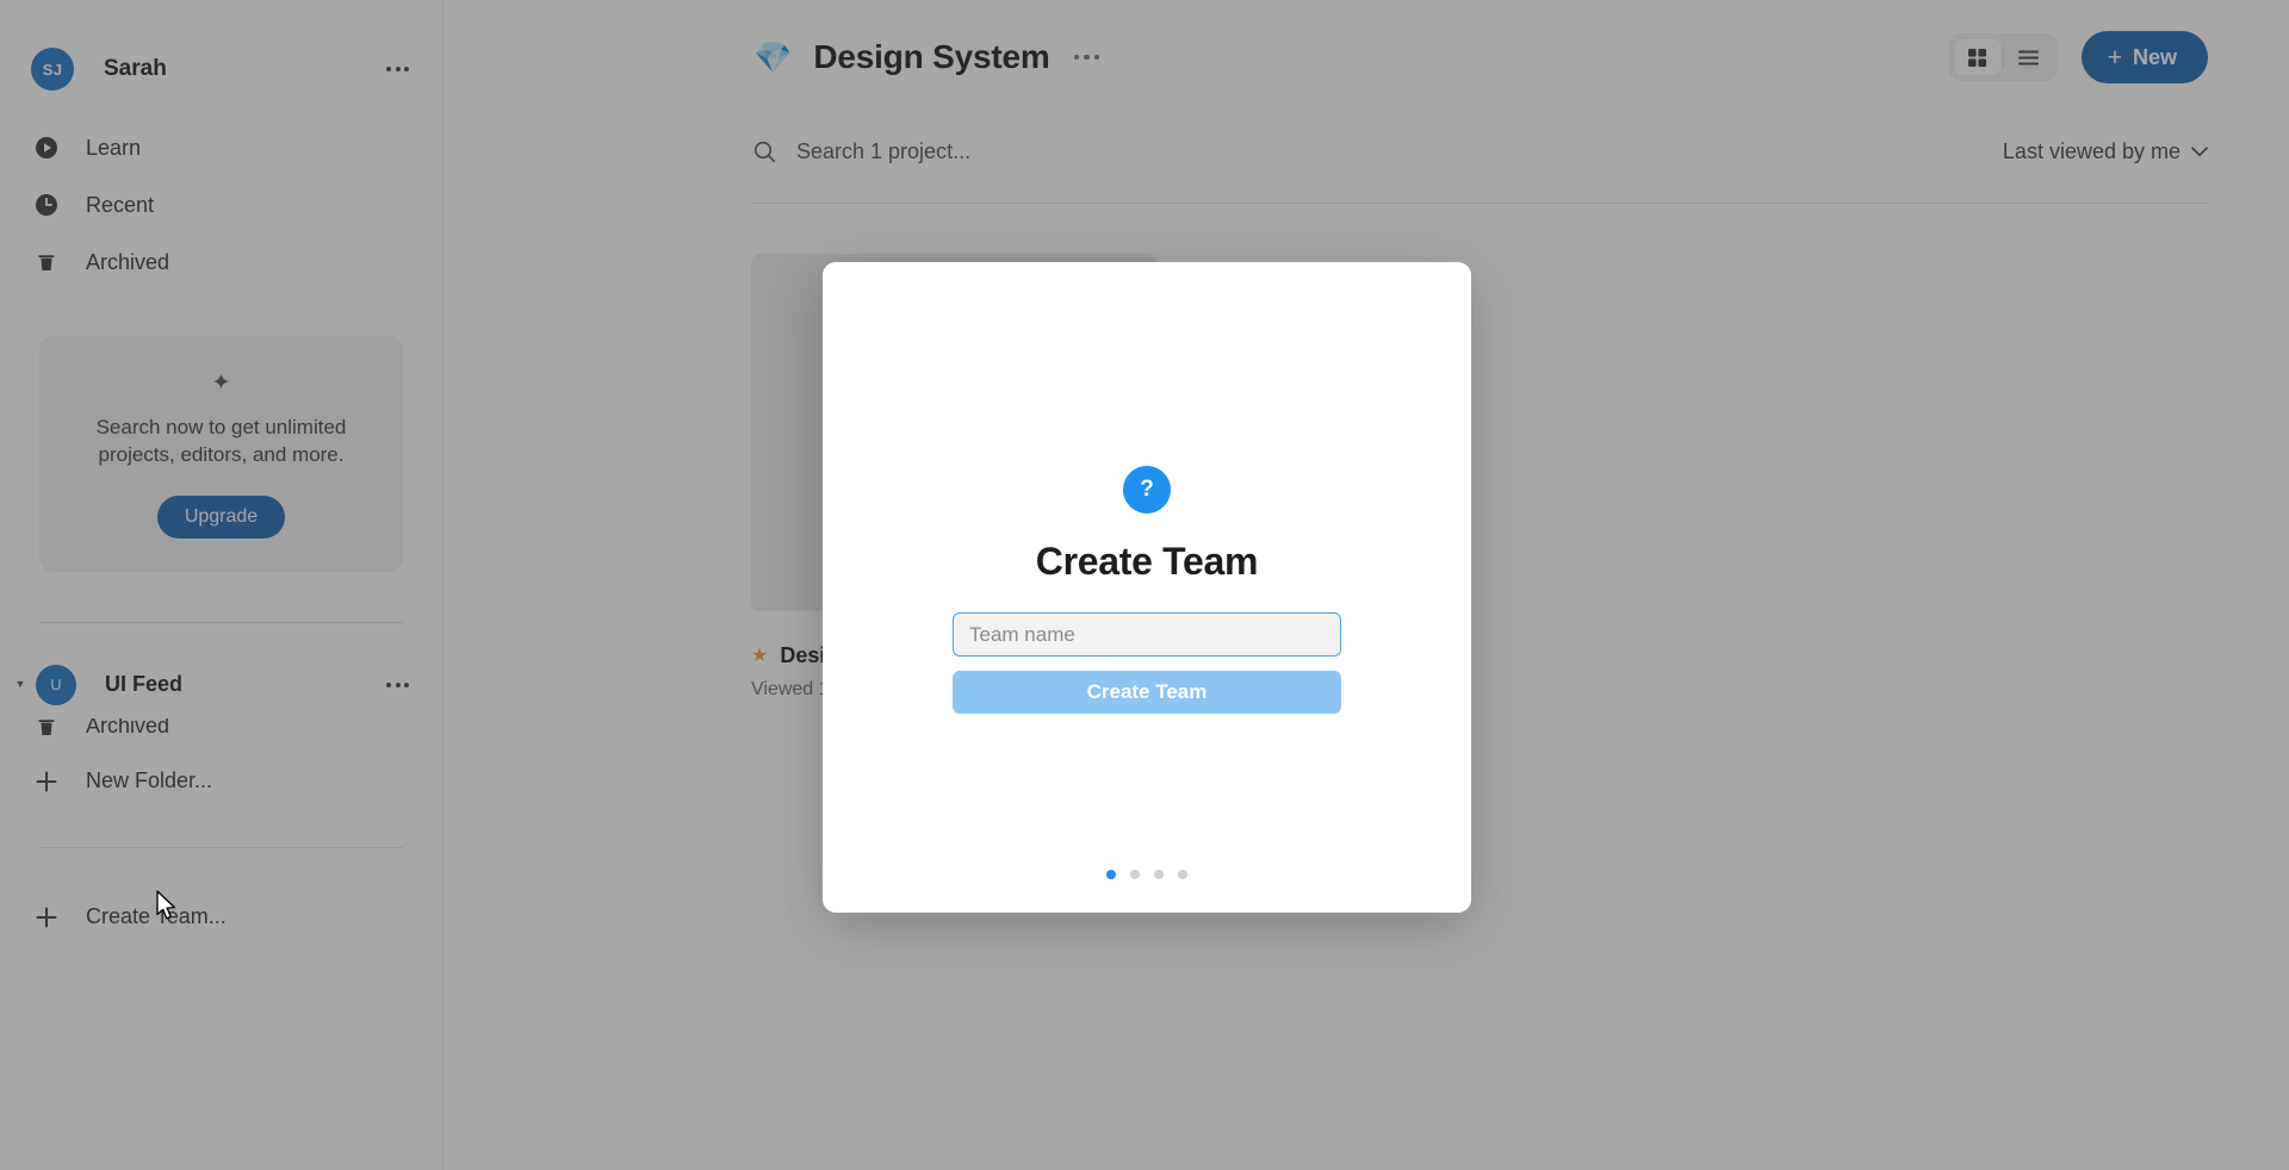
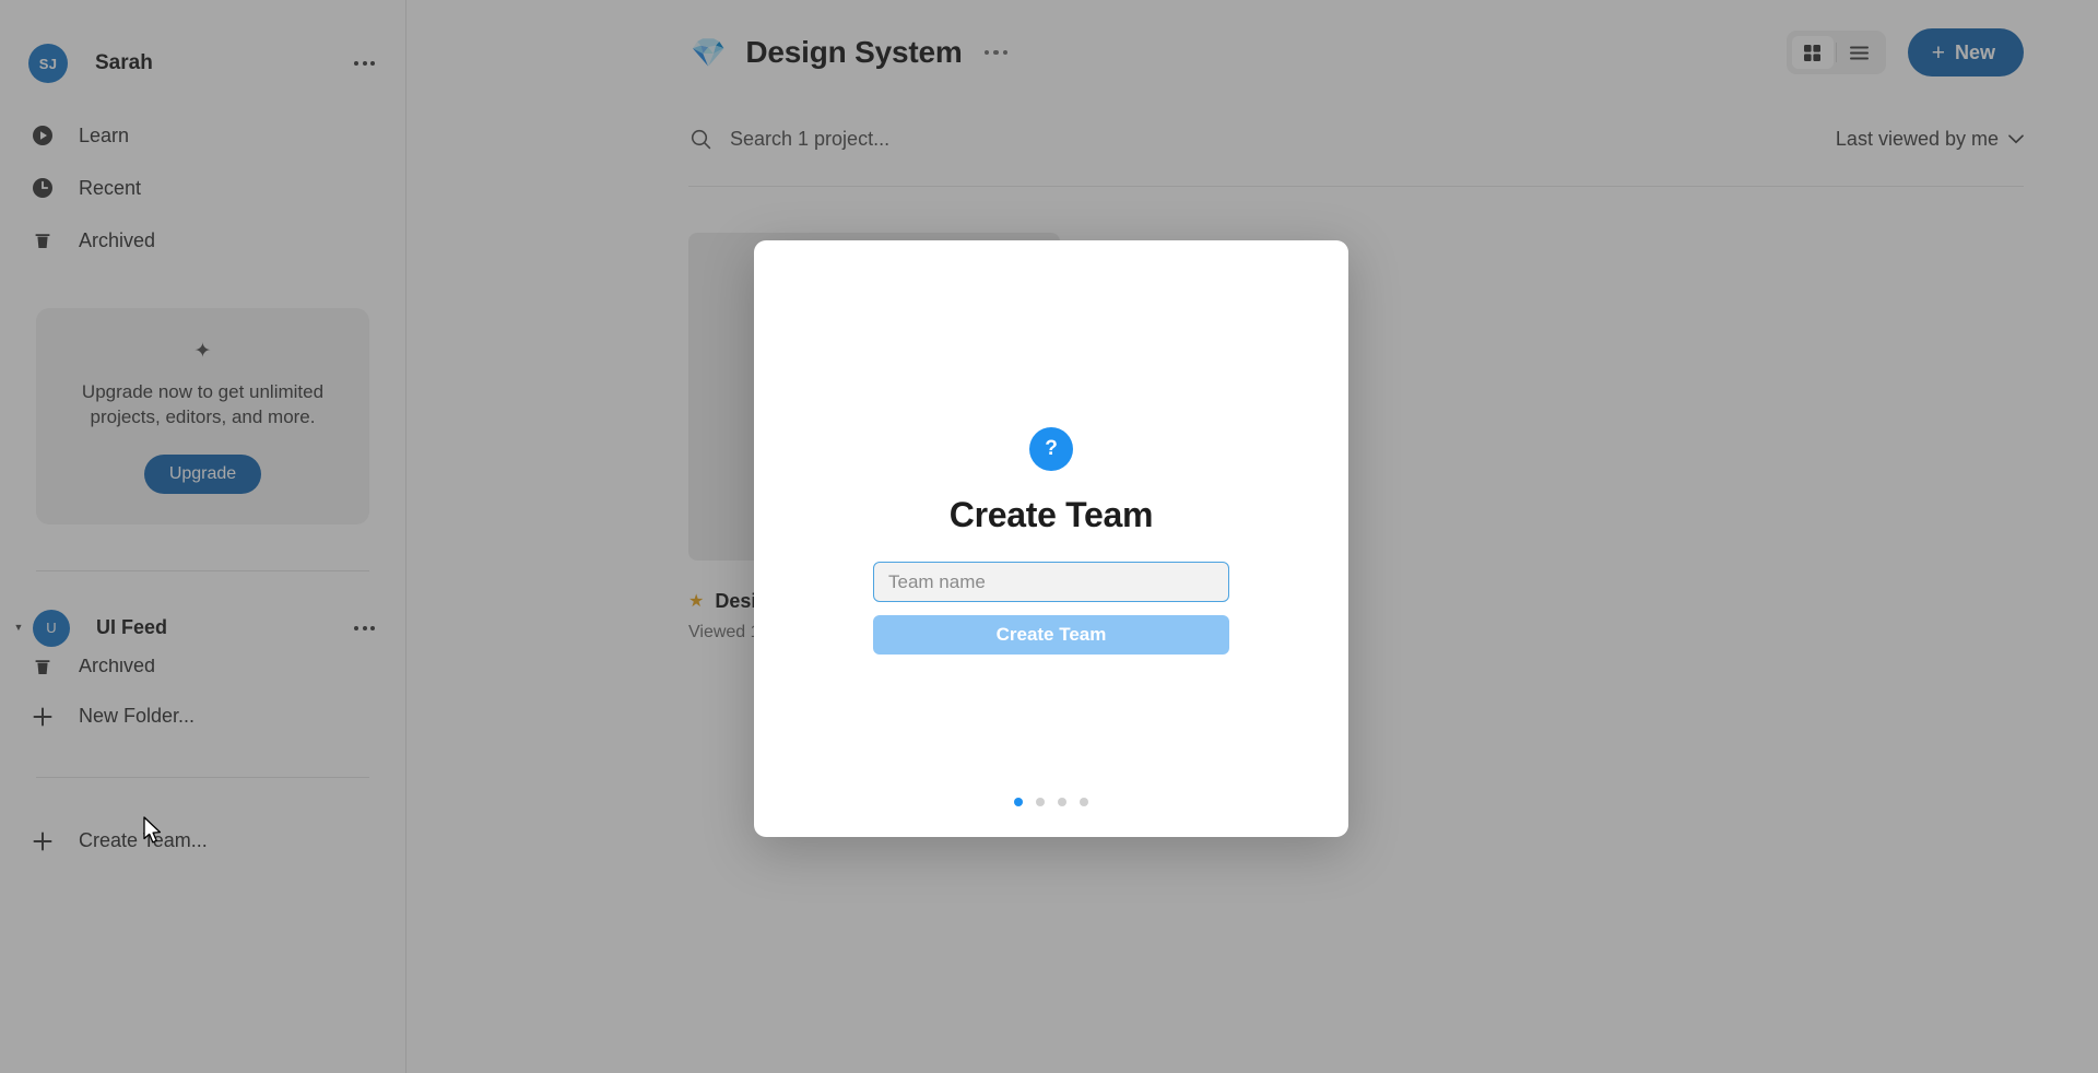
  SJ
  Sarah
  Learn
  Recent
  Archived
  ✦
- Search now to get unlimited projects, editors, and more.
+ Upgrade now to get unlimited projects, editors, and more.
  Upgrade
  ▼
  U
  UI Feed
  Archived
  New Folder...
  Create Team...
  💎
  Design System
  +
  New
  Search 1 project...
  Last viewed by me
  ★
  ?
  Create Team
  Team name
  Create Team
